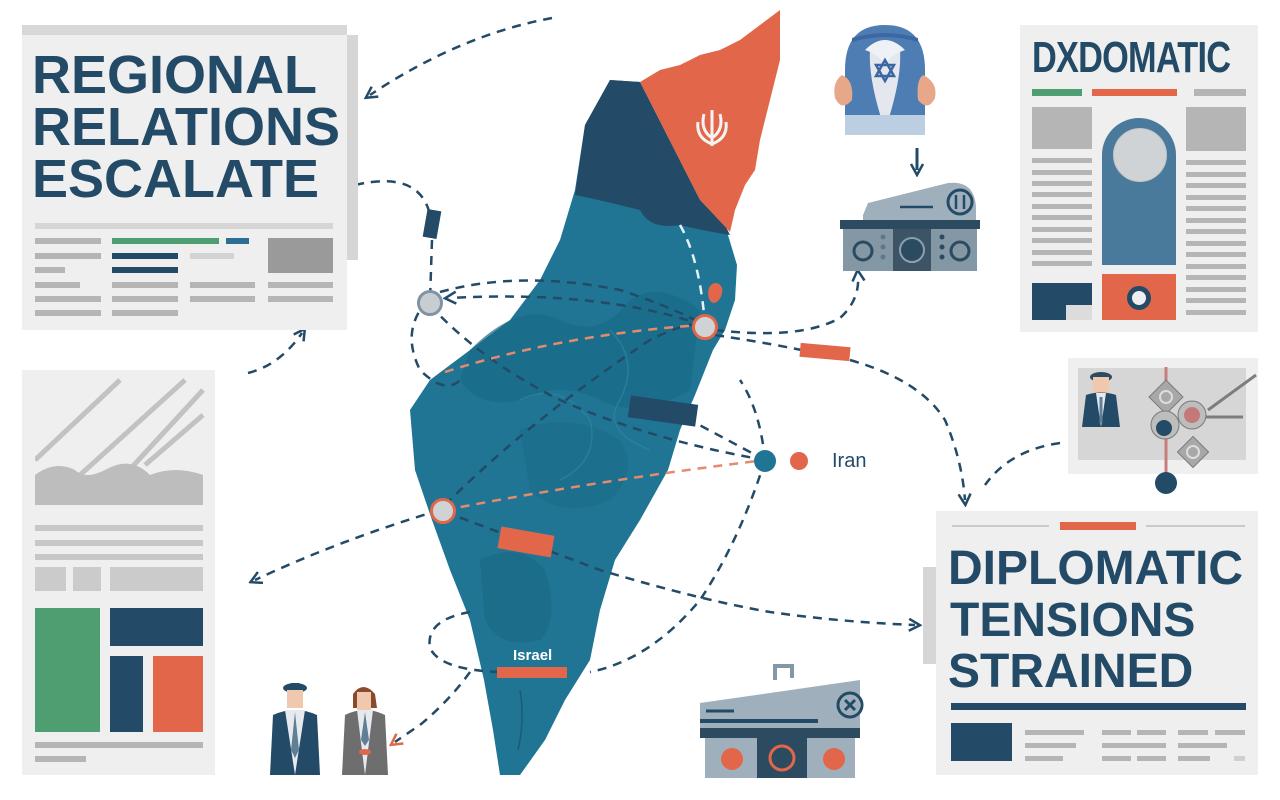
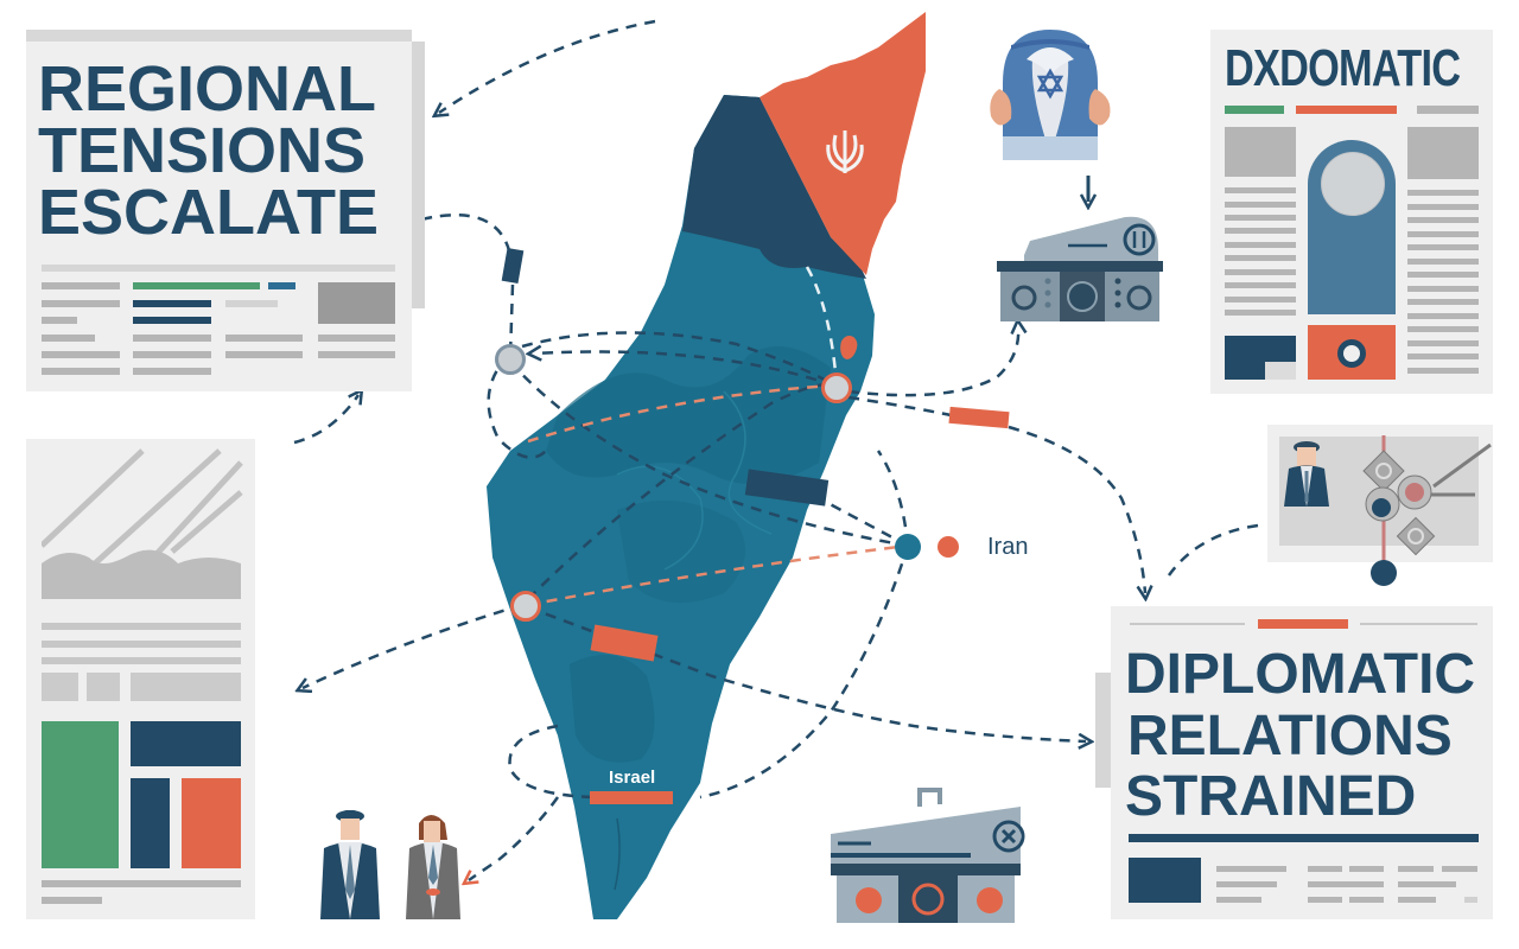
  Israel
  Iran
  REGIONAL
- RELATIONS
+ TENSIONS
  ESCALATE
  DXDOMATIC
  DIPLOMATIC
- TENSIONS
+ RELATIONS
  STRAINED
